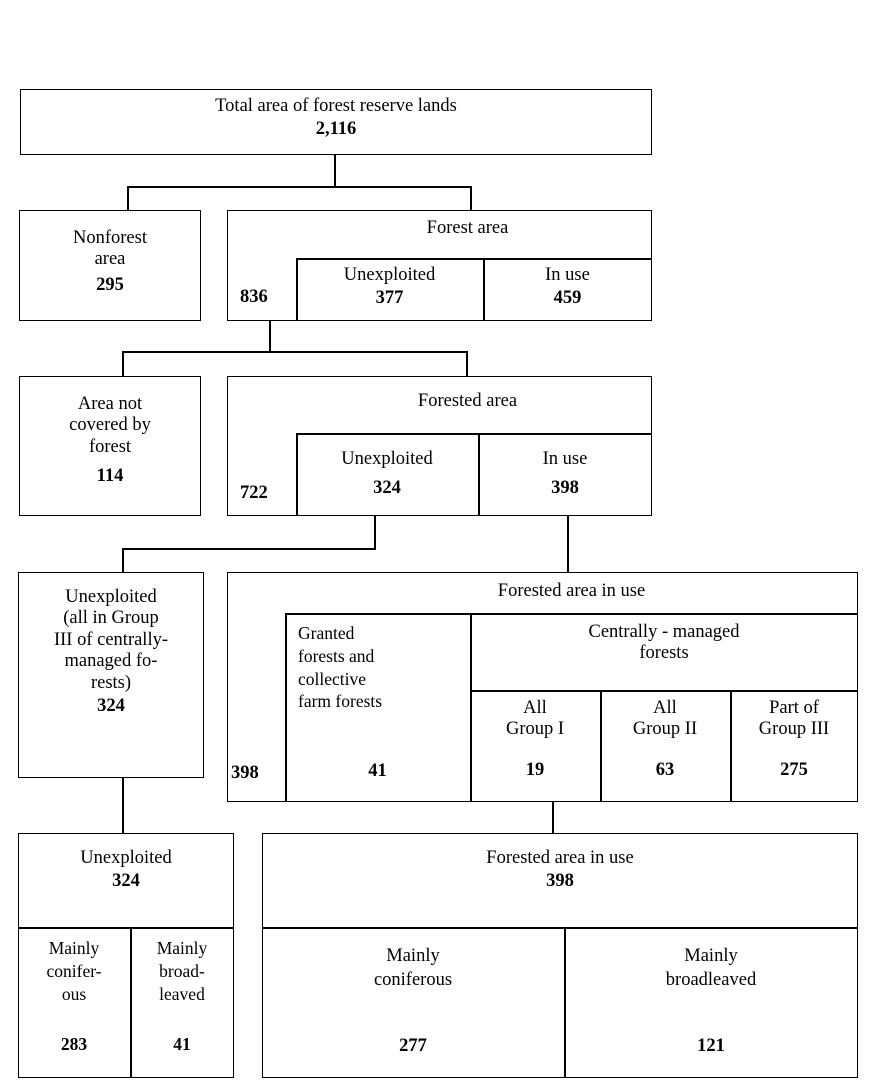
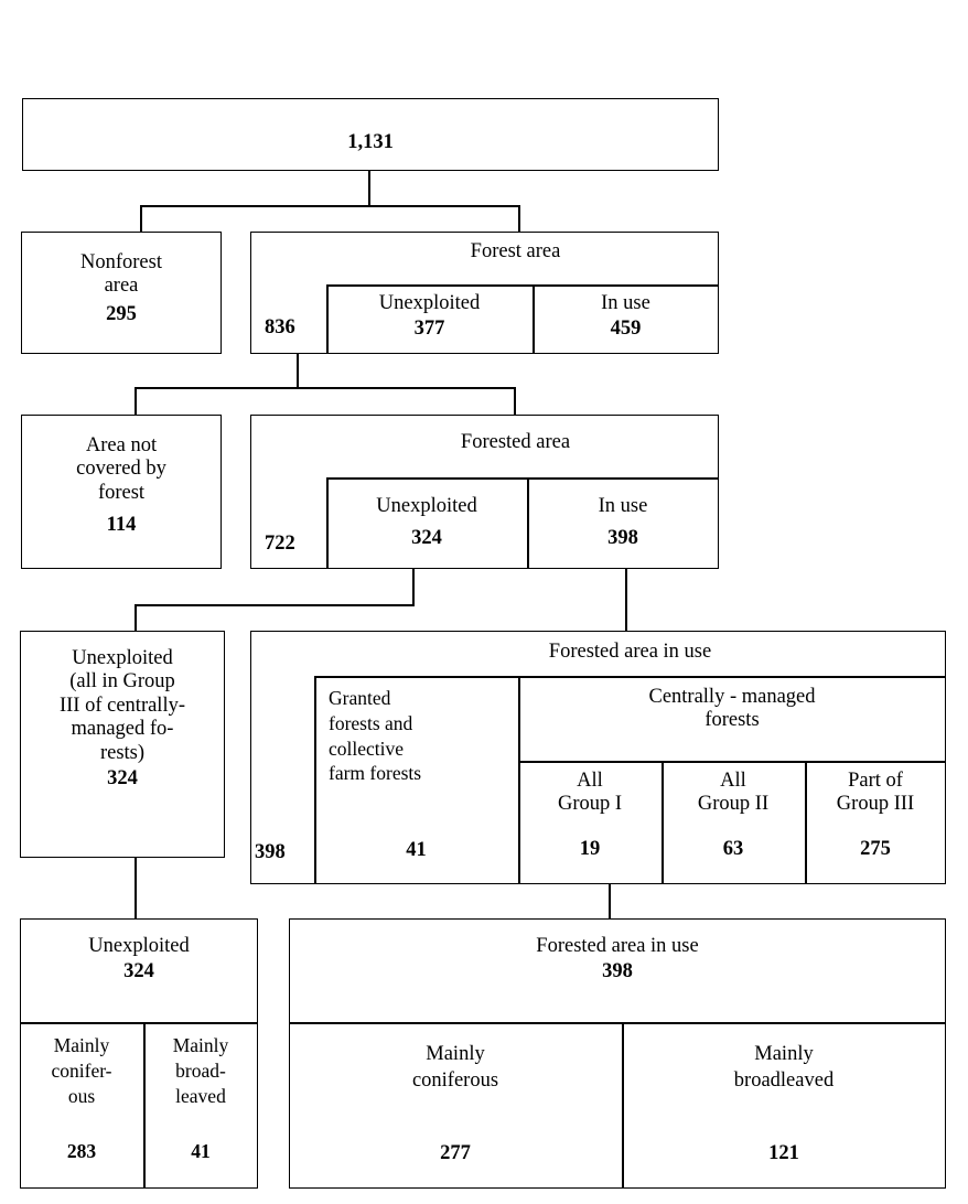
- Total area of forest reserve lands
- 2,116
+ 1,131
  Nonforest
  area
  295
  Forest area
  836
  Unexploited
  377
  In use
  459
  Area not
  covered by
  forest
  114
  Forested area
  722
  Unexploited
  324
  In use
  398
  Unexploited
  (all in Group
  III of centrally-
  managed fo-
  rests)
  324
  Forested area in use
  398
  Granted
  forests and
  collective
  farm forests
  41
  Centrally - managed
  forests
  All
  Group I
  19
  All
  Group II
  63
  Part of
  Group III
  275
  Unexploited
  324
  Mainly
  conifer-
  ous
  283
  Mainly
  broad-
  leaved
  41
  Forested area in use
  398
  Mainly
  coniferous
  277
  Mainly
  broadleaved
  121
